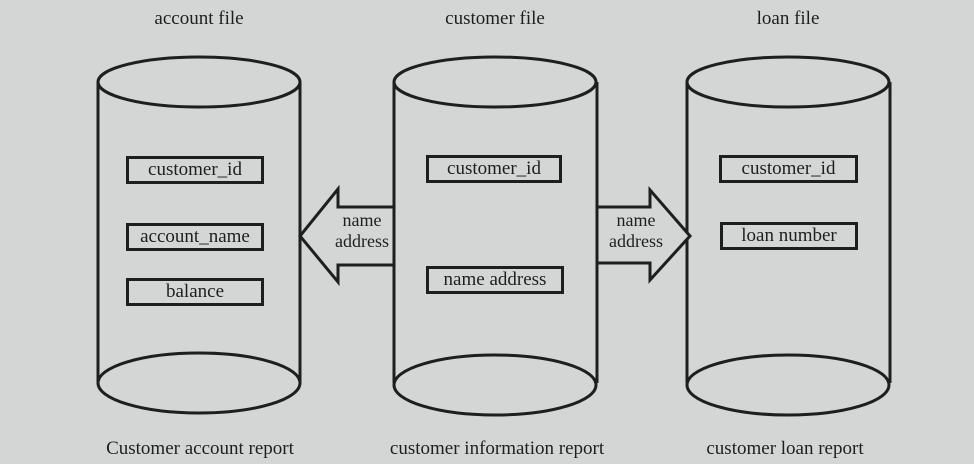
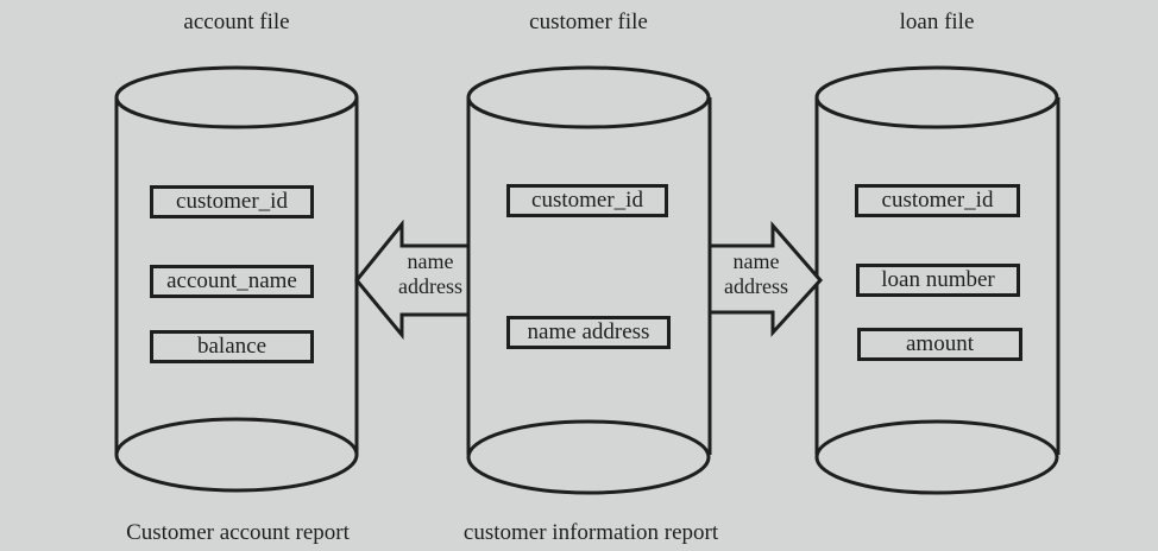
  account file
  customer file
  loan file
  customer_id
  account_name
  balance
  customer_id
  name address
  customer_id
  loan number
+ amount
  name
  address
  name
  address
  Customer account report
  customer information report
- customer loan report
